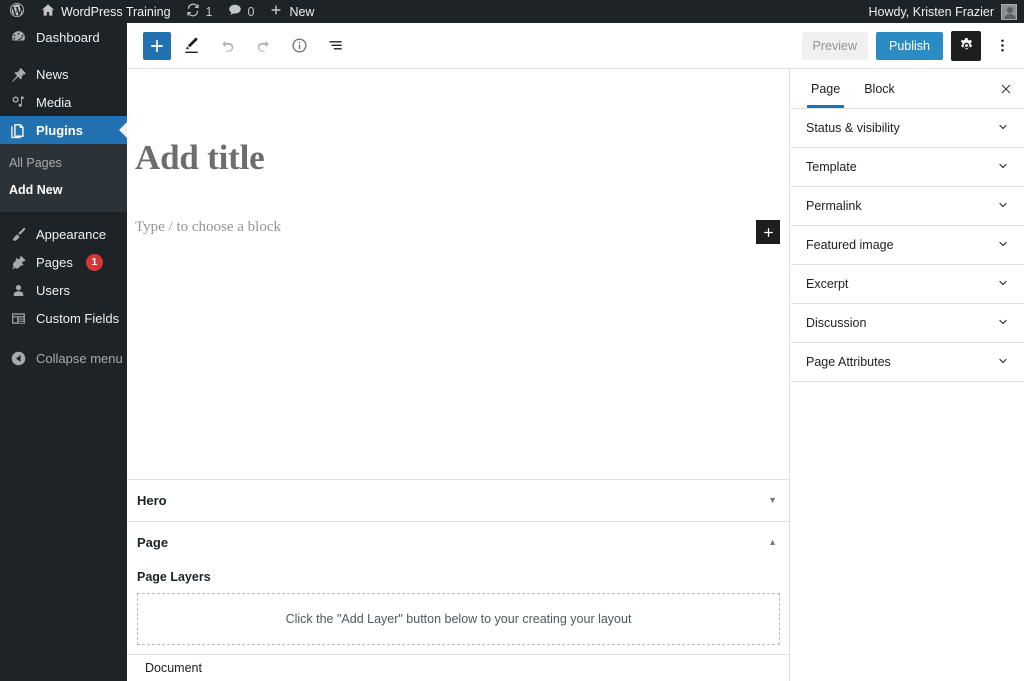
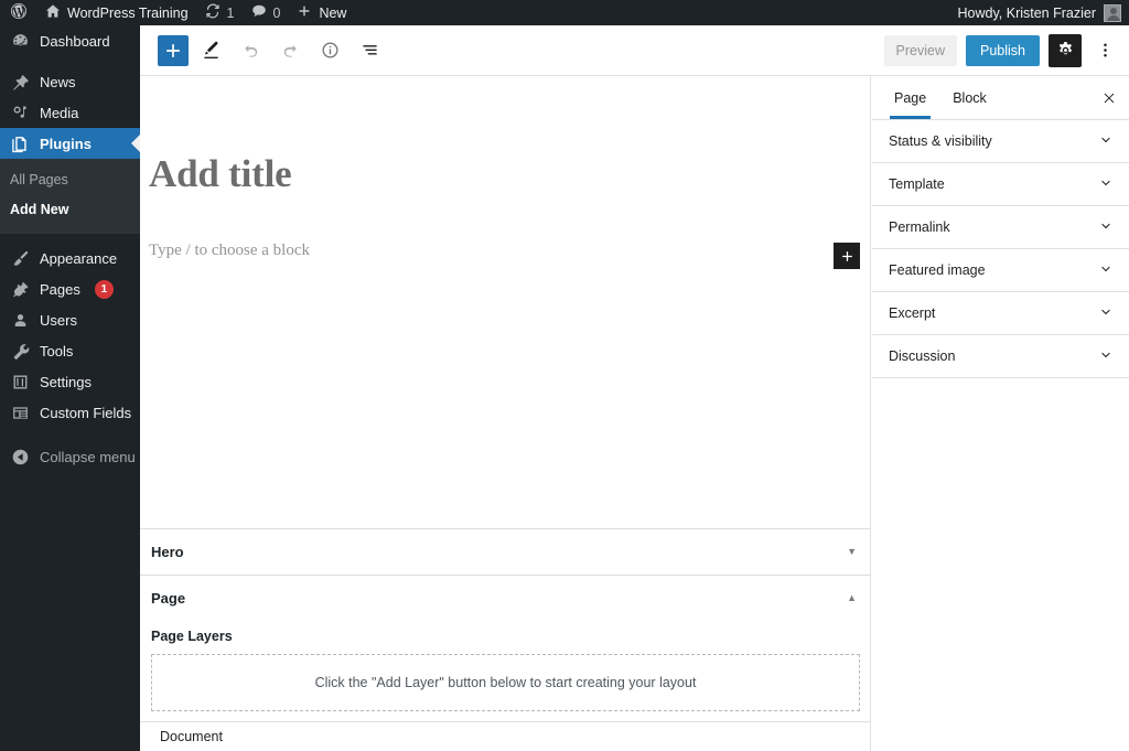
  WordPress Training
  1
  0
  New
  Howdy, Kristen Frazier
  Dashboard
  News
  Media
  Plugins
  All Pages
  Add New
  Appearance
  Pages
  1
  Users
+ Tools
+ Settings
  Custom Fields
  Collapse menu
  Preview
  Publish
  Add title
  Type / to choose a block
  Hero
  ▼
  Page
  ▲
  Page Layers
- Click the "Add Layer" button below to your creating your layout
+ Click the "Add Layer" button below to start creating your layout
  Document
  Page
  Block
  Status & visibility
  Template
  Permalink
  Featured image
  Excerpt
  Discussion
- Page Attributes
